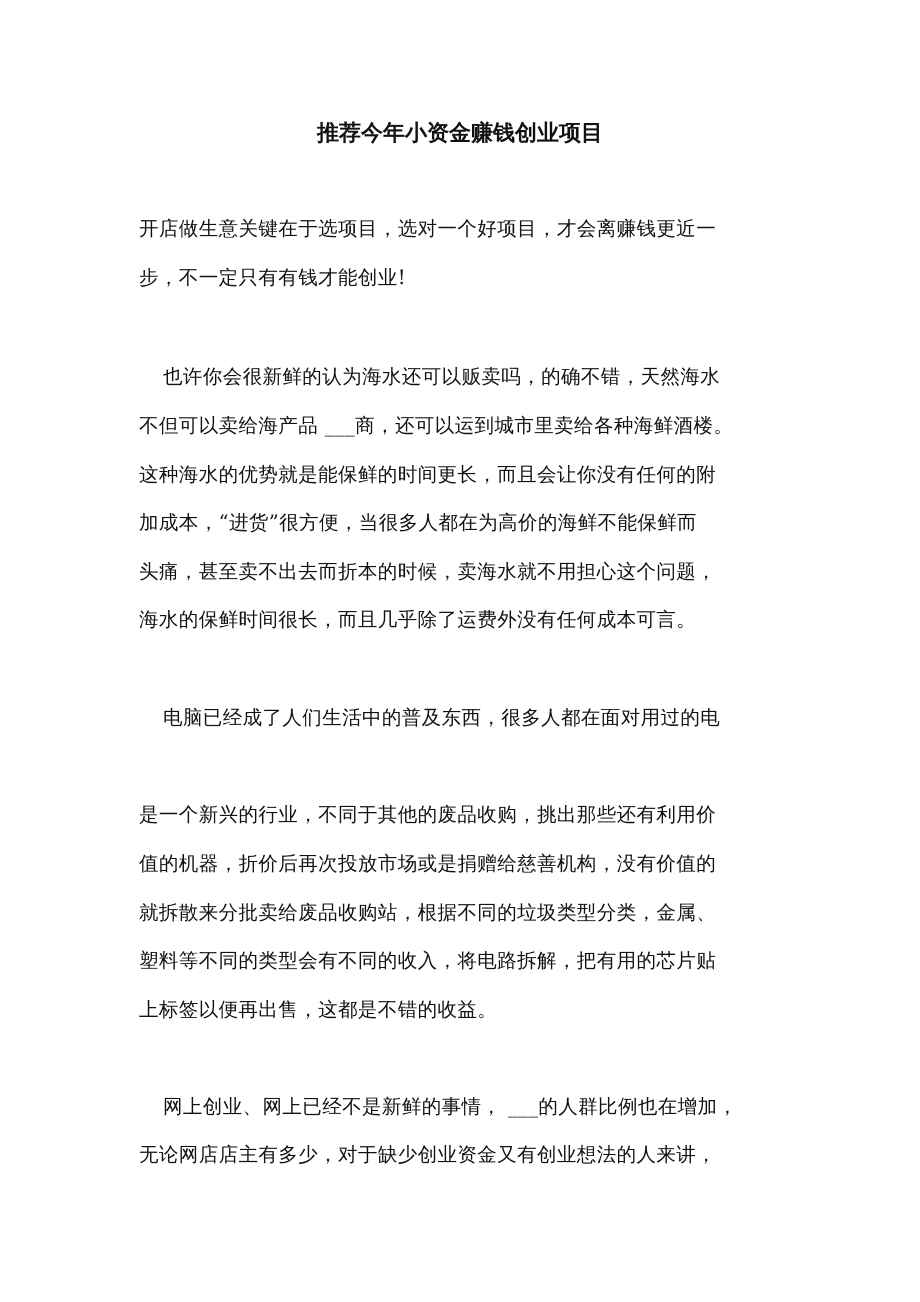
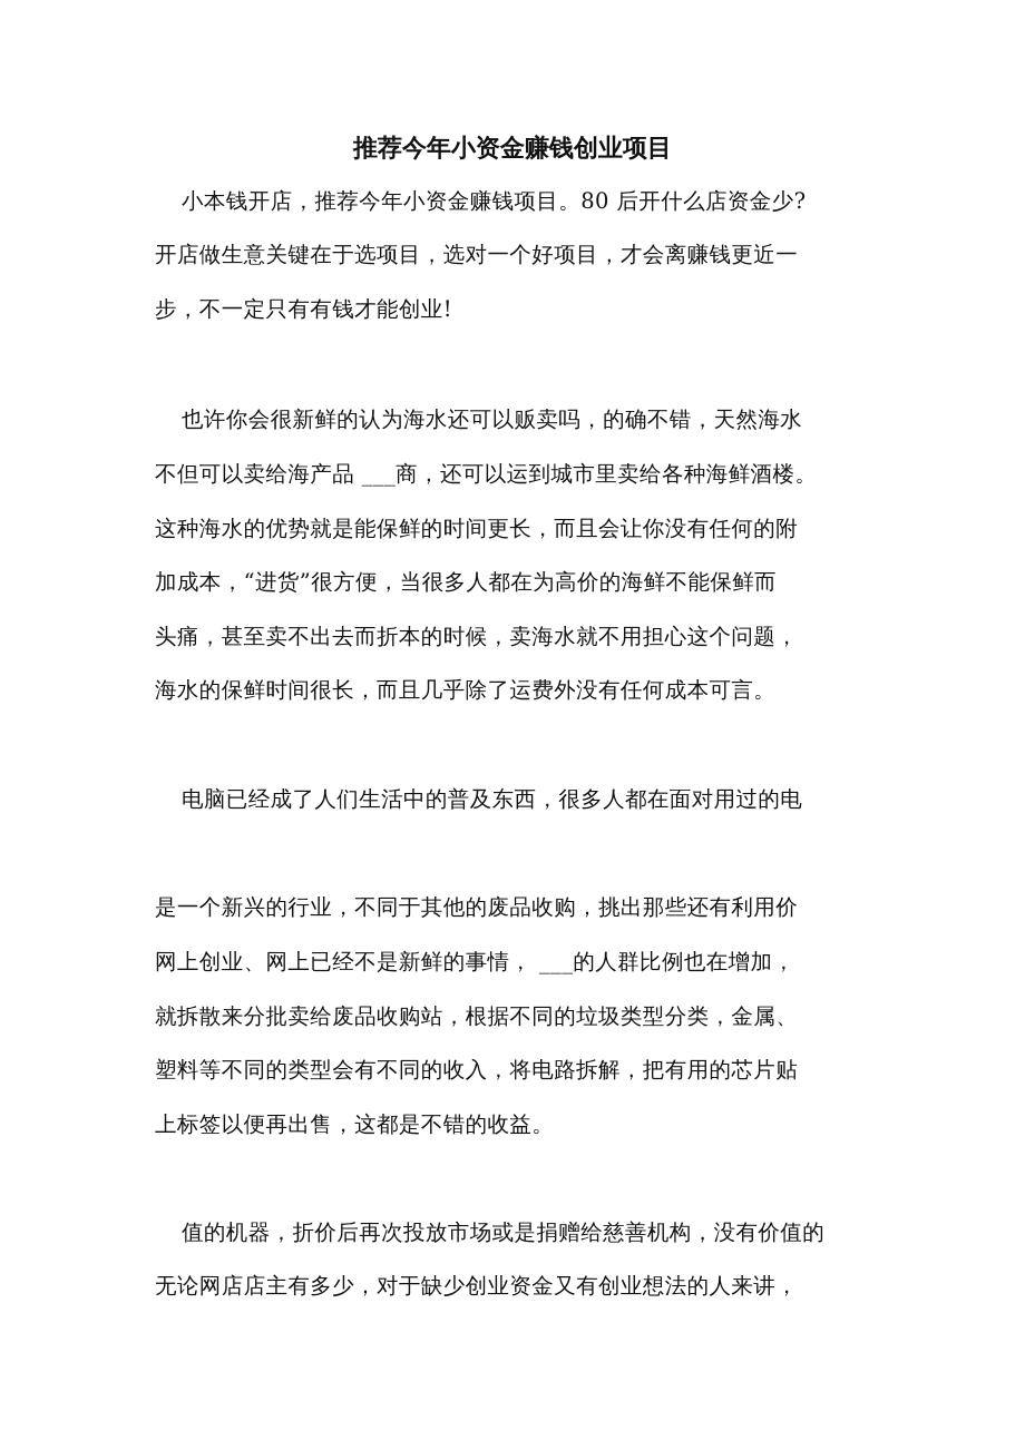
  推荐今年小资金赚钱创业项目
+ 小本钱开店，推荐今年小资金赚钱项目。80 后开什么店资金少?
  开店做生意关键在于选项目，选对一个好项目，才会离赚钱更近一
  步，不一定只有有钱才能创业!
  也许你会很新鲜的认为海水还可以贩卖吗，的确不错，天然海水
  不但可以卖给海产品 ___商，还可以运到城市里卖给各种海鲜酒楼。
  这种海水的优势就是能保鲜的时间更长，而且会让你没有任何的附
  加成本，“进货”很方便，当很多人都在为高价的海鲜不能保鲜而
  头痛，甚至卖不出去而折本的时候，卖海水就不用担心这个问题，
  海水的保鲜时间很长，而且几乎除了运费外没有任何成本可言。
  电脑已经成了人们生活中的普及东西，很多人都在面对用过的电
  是一个新兴的行业，不同于其他的废品收购，挑出那些还有利用价
- 值的机器，折价后再次投放市场或是捐赠给慈善机构，没有价值的
+ 网上创业、网上已经不是新鲜的事情， ___的人群比例也在增加，
  就拆散来分批卖给废品收购站，根据不同的垃圾类型分类，金属、
  塑料等不同的类型会有不同的收入，将电路拆解，把有用的芯片贴
  上标签以便再出售，这都是不错的收益。
- 网上创业、网上已经不是新鲜的事情， ___的人群比例也在增加，
+ 值的机器，折价后再次投放市场或是捐赠给慈善机构，没有价值的
  无论网店店主有多少，对于缺少创业资金又有创业想法的人来讲，
